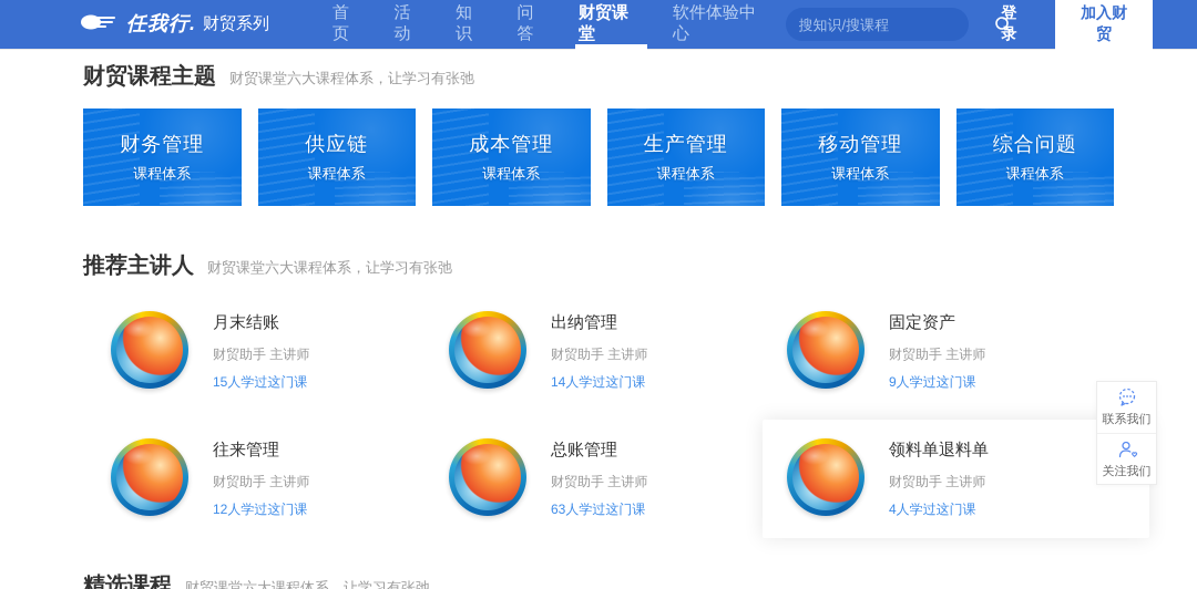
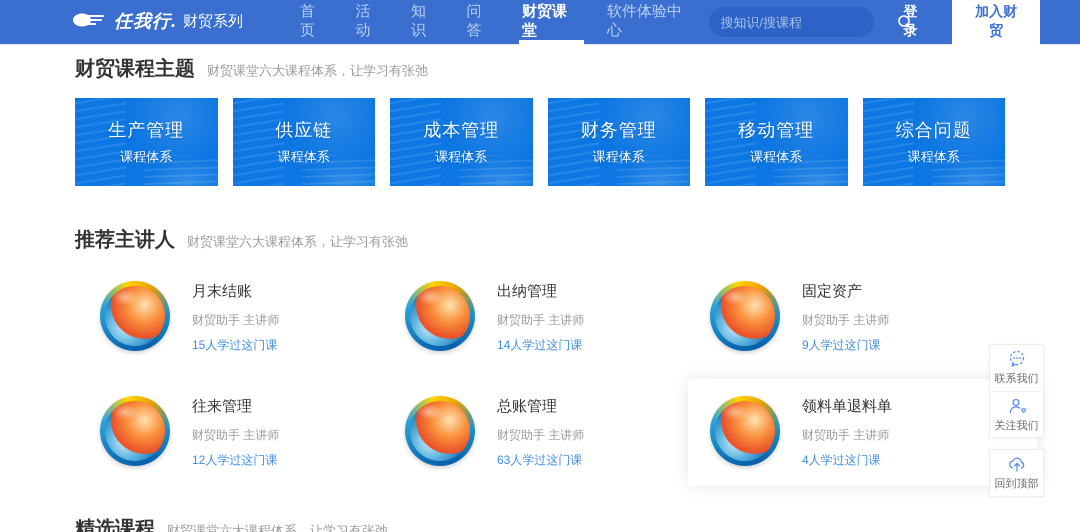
  任我行.
  财贸系列
  首页
  活动
  知识
  问答
  财贸课堂
  软件体验中心
  搜知识/搜课程
  登录
  加入财贸
  财贸课程主题
  财贸课堂六大课程体系，让学习有张弛
- 财务管理
+ 生产管理
  课程体系
  供应链
  课程体系
  成本管理
  课程体系
- 生产管理
+ 财务管理
  课程体系
  移动管理
  课程体系
  综合问题
  课程体系
  推荐主讲人
  财贸课堂六大课程体系，让学习有张弛
  月末结账
  财贸助手 主讲师
  15人学过这门课
  出纳管理
  财贸助手 主讲师
  14人学过这门课
  固定资产
  财贸助手 主讲师
  9人学过这门课
  往来管理
  财贸助手 主讲师
  12人学过这门课
  总账管理
  财贸助手 主讲师
  63人学过这门课
  领料单退料单
  财贸助手 主讲师
  4人学过这门课
  精选课程
  财贸课堂六大课程体系，让学习有张弛
  联系我们
  关注我们
+ 回到顶部
